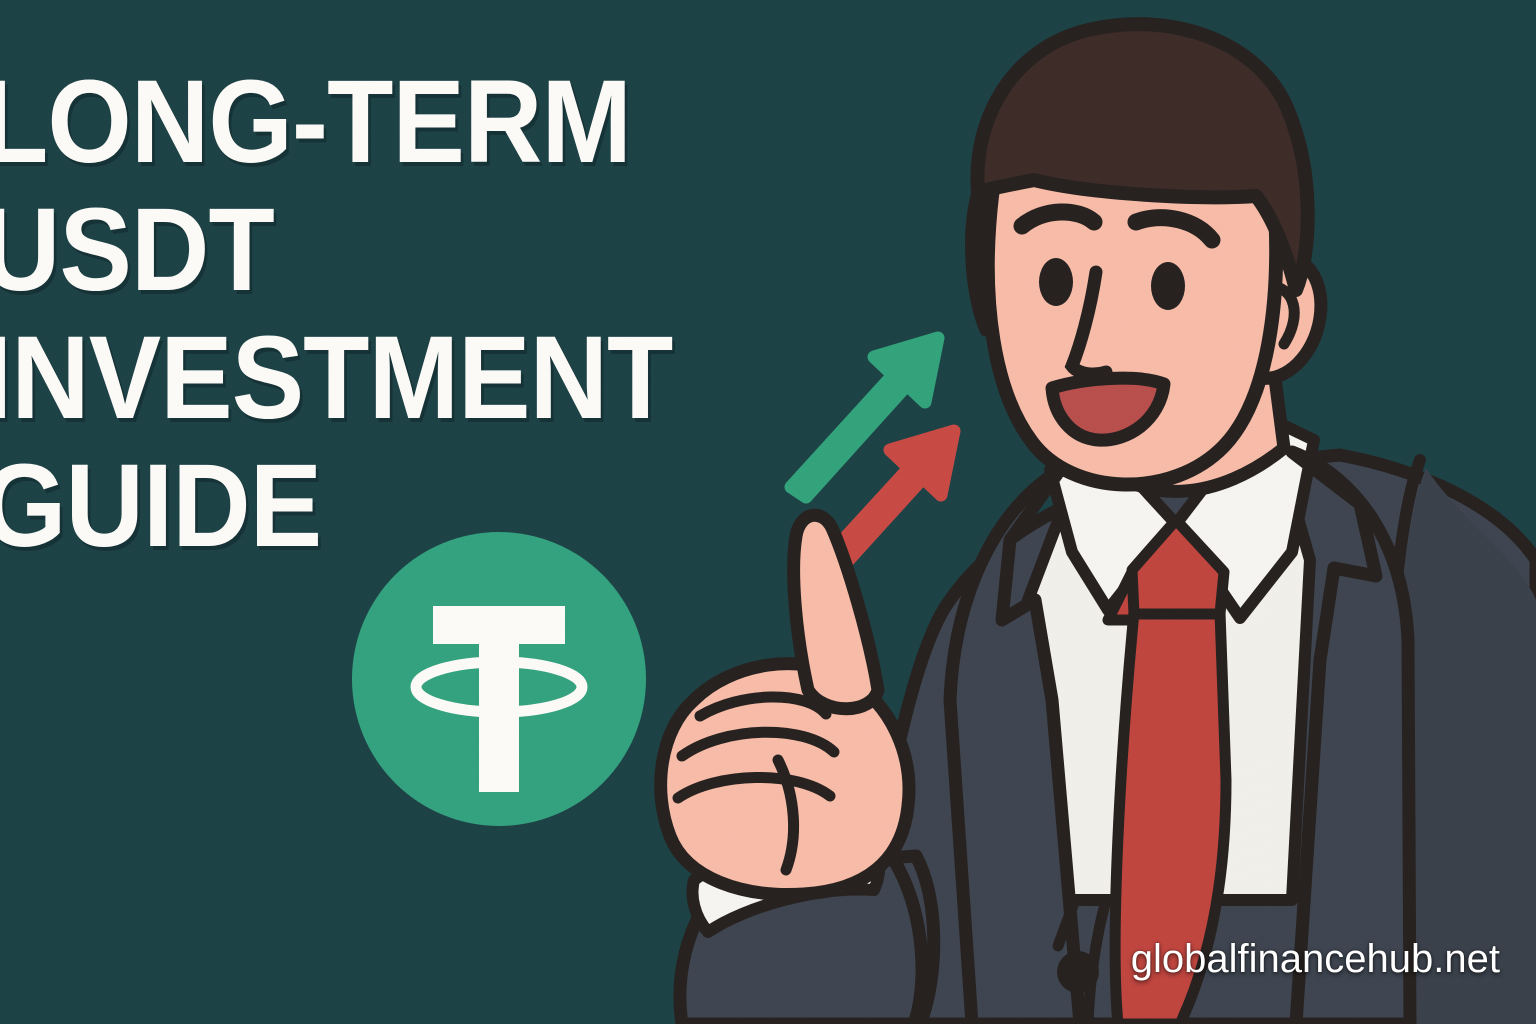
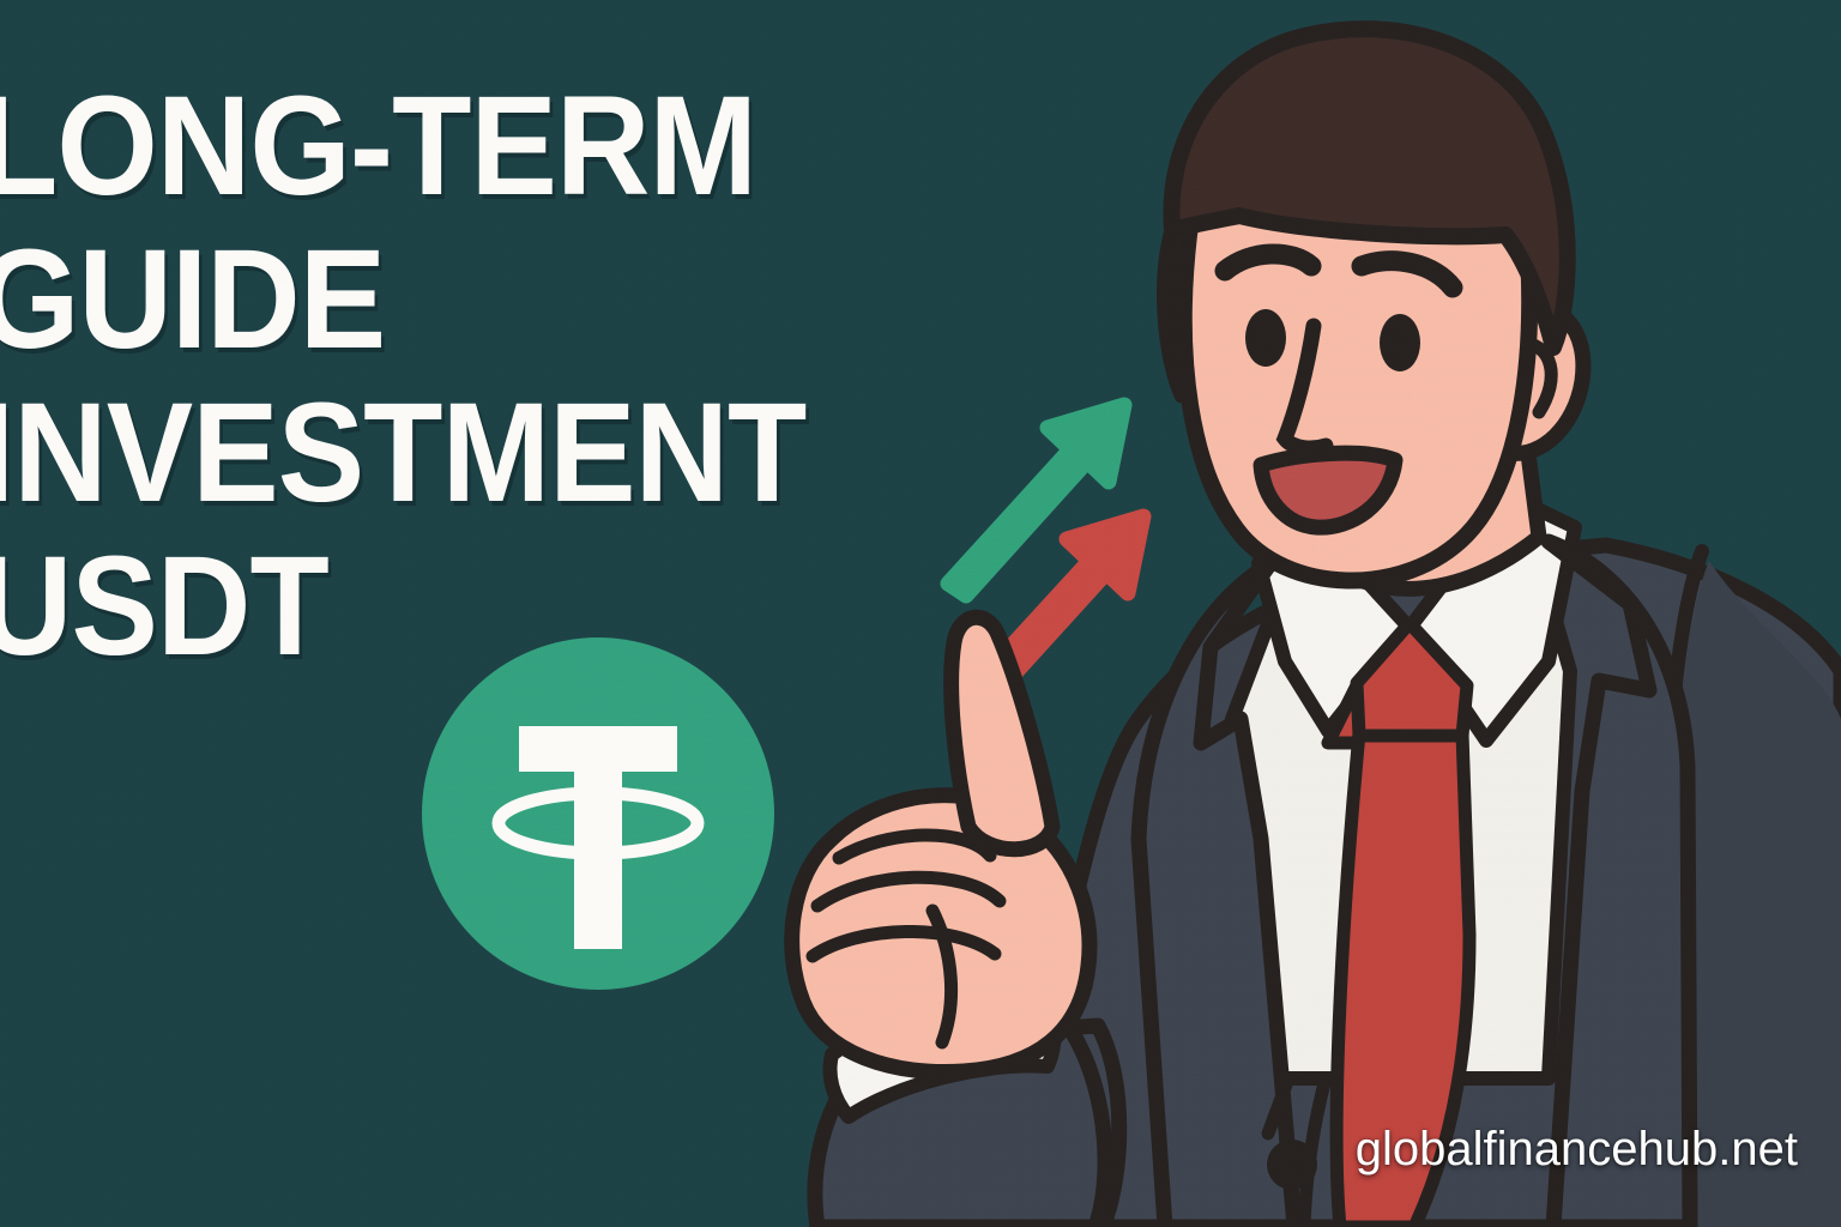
  LONG-TERM
- USDT
+ GUIDE
  NVESTMENT
- GUIDE
+ USDT
  globalfinancehub.net
